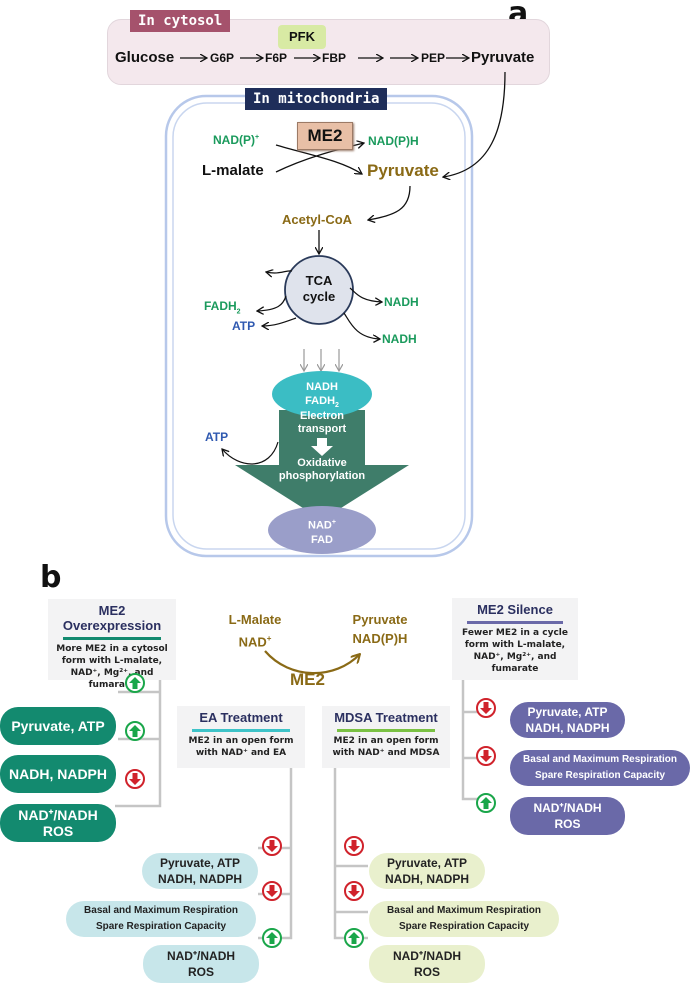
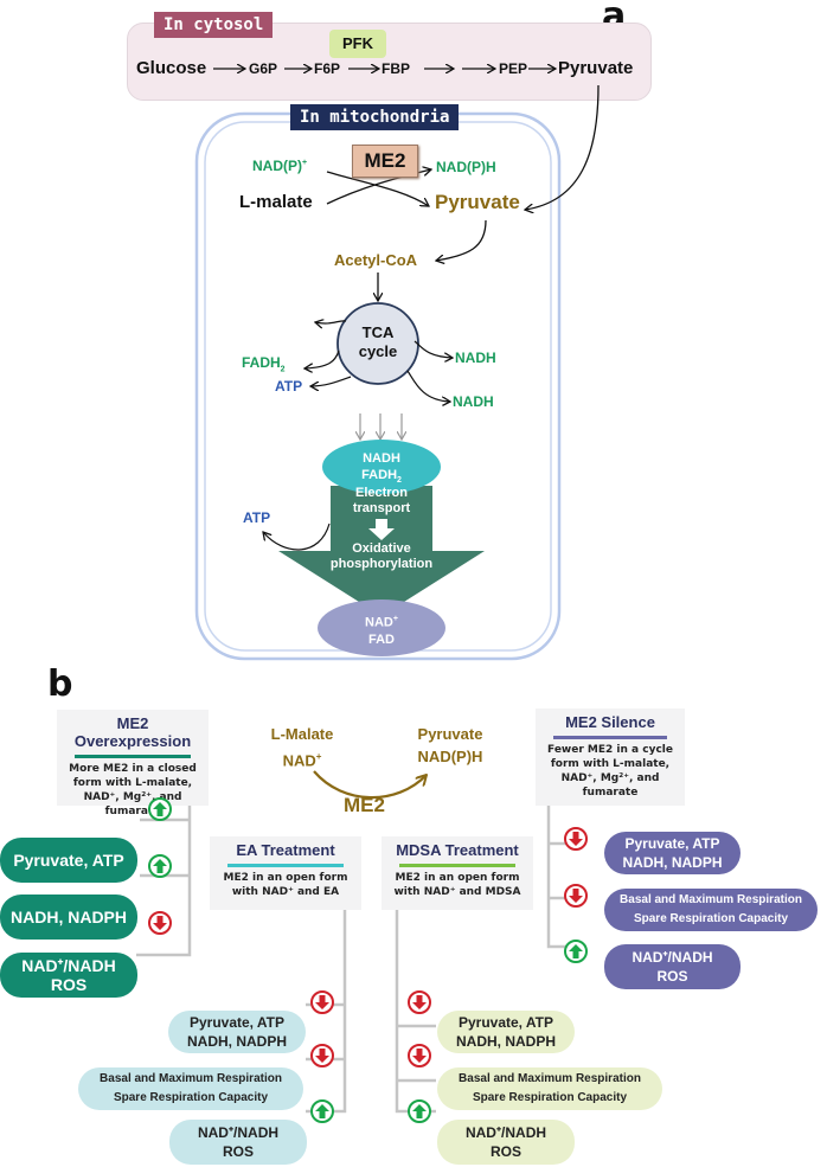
  a
  In cytosol
  PFK
  Glucose
  G6P
  F6P
  FBP
  PEP
  Pyruvate
  In mitochondria
  ME2
  NAD(P)
  NAD(P)H
  L-malate
  Pyruvate
  Acetyl-CoA
  TCA
  cycle
  FADH
  NADH
  NADH
  ATP
  ATP
  NADH
  FADH
  Electron
  transport
  Oxidative
  phosphorylation
  NAD
  FAD
  b
  L-Malate
  NAD+
  Pyruvate
  NAD(P)H
  ME2
  ME2 Overexpression
- More ME2 in a cytosol
+ More ME2 in a closed
  form with L-malate,
  NAD⁺, Mg²⁺,nd
  fumara
  ME2 Silence
  Fewer ME2 in a cycle
  form with L-malate,
  NAD⁺, Mg²⁺, and
  fumarate
  EA Treatment
  ME2 in an open form
  with NAD⁺ and EA
  MDSA Treatment
  ME2 in an open form
  with NAD⁺ and MDSA
  Pyruvate, ATP
  NADH, NADPH
  NAD⁺/NADH
  ROS
  Pyruvate, ATP
  NADH, NADPH
  Basal and Maximum Respiration
  Spare Respiration Capacity
  NAD⁺/NADH
  ROS
  Pyruvate, ATP
  NADH, NADPH
  Basal and Maximum Respiration
  Spare Respiration Capacity
  NAD⁺/NADH
  ROS
  Pyruvate, ATP
  NADH, NADPH
  Basal and Maximum Respiration
  Spare Respiration Capacity
  NAD⁺/NADH
  ROS
